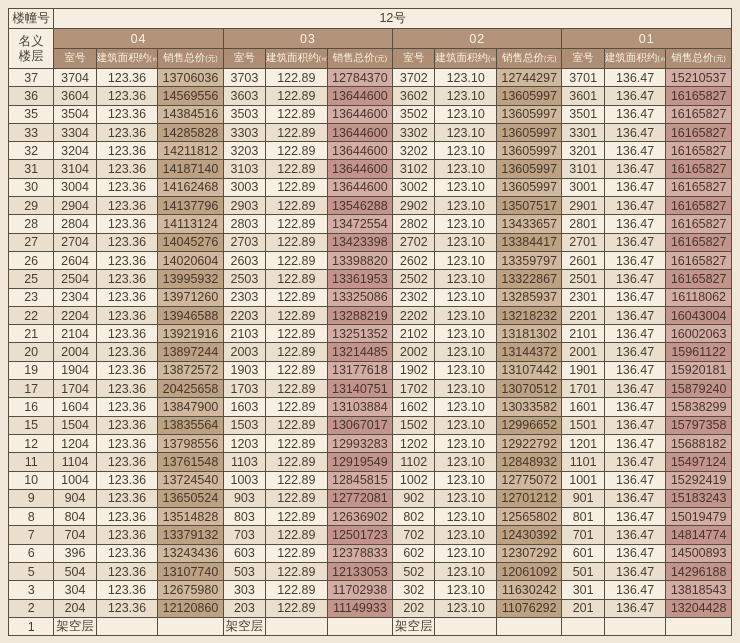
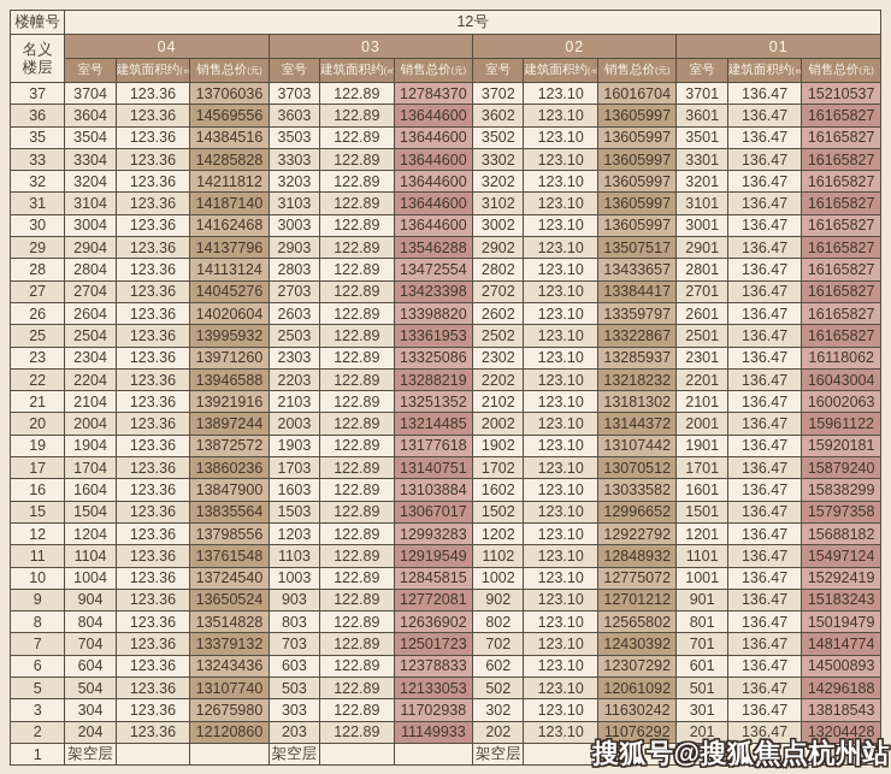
  楼幢号	12号
  名义 楼层	04	03	02	01
  室号	建筑面积约(㎡	销售总价(元)	室号	建筑面积约(㎡	销售总价(元)	室号	建筑面积约(㎡	销售总价(元)	室号	建筑面积约(㎡	销售总价(元)
- 37	3704	123.36	13706036	3703	122.89	12784370	3702	123.10	12744297	3701	136.47	15210537
+ 37	3704	123.36	13706036	3703	122.89	12784370	3702	123.10	16016704	3701	136.47	15210537
  36	3604	123.36	14569556	3603	122.89	13644600	3602	123.10	13605997	3601	136.47	16165827
  35	3504	123.36	14384516	3503	122.89	13644600	3502	123.10	13605997	3501	136.47	16165827
  33	3304	123.36	14285828	3303	122.89	13644600	3302	123.10	13605997	3301	136.47	16165827
  32	3204	123.36	14211812	3203	122.89	13644600	3202	123.10	13605997	3201	136.47	16165827
  31	3104	123.36	14187140	3103	122.89	13644600	3102	123.10	13605997	3101	136.47	16165827
  30	3004	123.36	14162468	3003	122.89	13644600	3002	123.10	13605997	3001	136.47	16165827
  29	2904	123.36	14137796	2903	122.89	13546288	2902	123.10	13507517	2901	136.47	16165827
  28	2804	123.36	14113124	2803	122.89	13472554	2802	123.10	13433657	2801	136.47	16165827
  27	2704	123.36	14045276	2703	122.89	13423398	2702	123.10	13384417	2701	136.47	16165827
  26	2604	123.36	14020604	2603	122.89	13398820	2602	123.10	13359797	2601	136.47	16165827
  25	2504	123.36	13995932	2503	122.89	13361953	2502	123.10	13322867	2501	136.47	16165827
  23	2304	123.36	13971260	2303	122.89	13325086	2302	123.10	13285937	2301	136.47	16118062
  22	2204	123.36	13946588	2203	122.89	13288219	2202	123.10	13218232	2201	136.47	16043004
  21	2104	123.36	13921916	2103	122.89	13251352	2102	123.10	13181302	2101	136.47	16002063
  20	2004	123.36	13897244	2003	122.89	13214485	2002	123.10	13144372	2001	136.47	15961122
  19	1904	123.36	13872572	1903	122.89	13177618	1902	123.10	13107442	1901	136.47	15920181
- 17	1704	123.36	20425658	1703	122.89	13140751	1702	123.10	13070512	1701	136.47	15879240
+ 17	1704	123.36	13860236	1703	122.89	13140751	1702	123.10	13070512	1701	136.47	15879240
  16	1604	123.36	13847900	1603	122.89	13103884	1602	123.10	13033582	1601	136.47	15838299
  15	1504	123.36	13835564	1503	122.89	13067017	1502	123.10	12996652	1501	136.47	15797358
  12	1204	123.36	13798556	1203	122.89	12993283	1202	123.10	12922792	1201	136.47	15688182
  11	1104	123.36	13761548	1103	122.89	12919549	1102	123.10	12848932	1101	136.47	15497124
  10	1004	123.36	13724540	1003	122.89	12845815	1002	123.10	12775072	1001	136.47	15292419
  9	904	123.36	13650524	903	122.89	12772081	902	123.10	12701212	901	136.47	15183243
  8	804	123.36	13514828	803	122.89	12636902	802	123.10	12565802	801	136.47	15019479
  7	704	123.36	13379132	703	122.89	12501723	702	123.10	12430392	701	136.47	14814774
- 6	396	123.36	13243436	603	122.89	12378833	602	123.10	12307292	601	136.47	14500893
+ 6	604	123.36	13243436	603	122.89	12378833	602	123.10	12307292	601	136.47	14500893
  5	504	123.36	13107740	503	122.89	12133053	502	123.10	12061092	501	136.47	14296188
  3	304	123.36	12675980	303	122.89	11702938	302	123.10	11630242	301	136.47	13818543
  2	204	123.36	12120860	203	122.89	11149933	202	123.10	11076292	201	136.47	13204428
  1	架空层			架空层			架空层
+ 搜狐号@搜狐焦点杭州站
